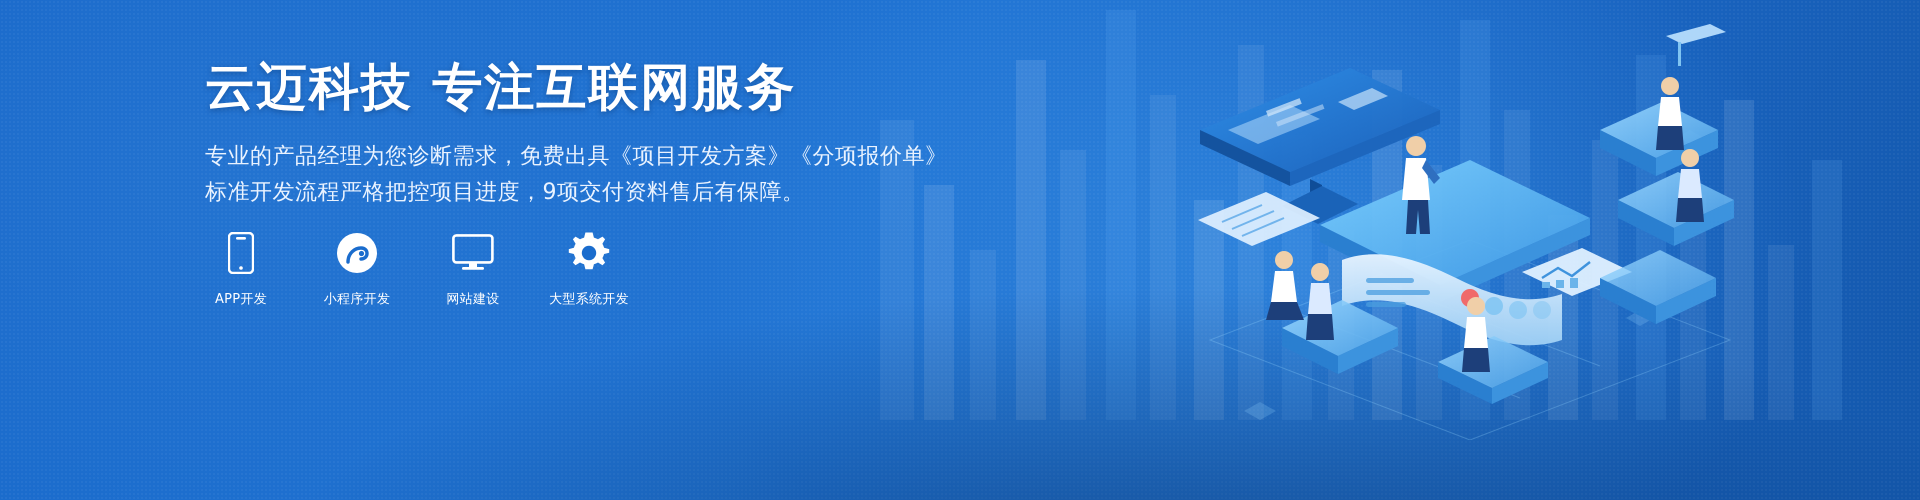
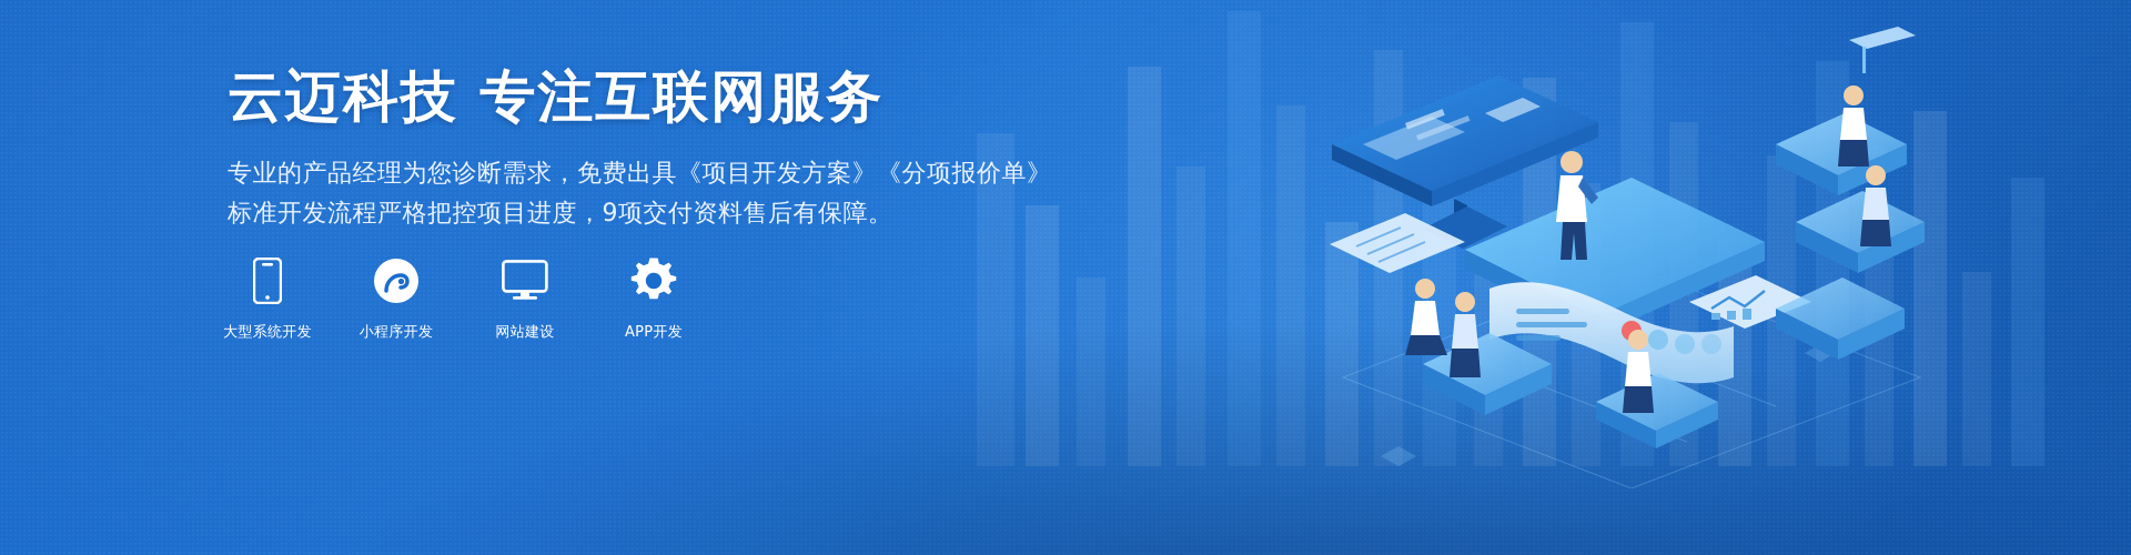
  云迈科技 专注互联网服务
  专业的产品经理为您诊断需求，免费出具《项目开发方案》《分项报价单》
  标准开发流程严格把控项目进度，9项交付资料售后有保障。
- APP开发
+ 大型系统开发
  小程序开发
  网站建设
- 大型系统开发
+ APP开发
